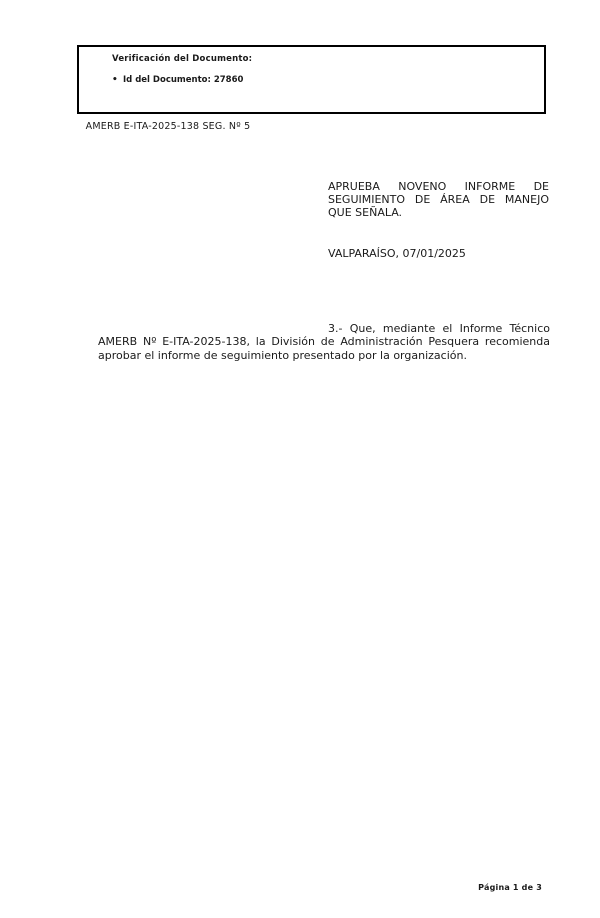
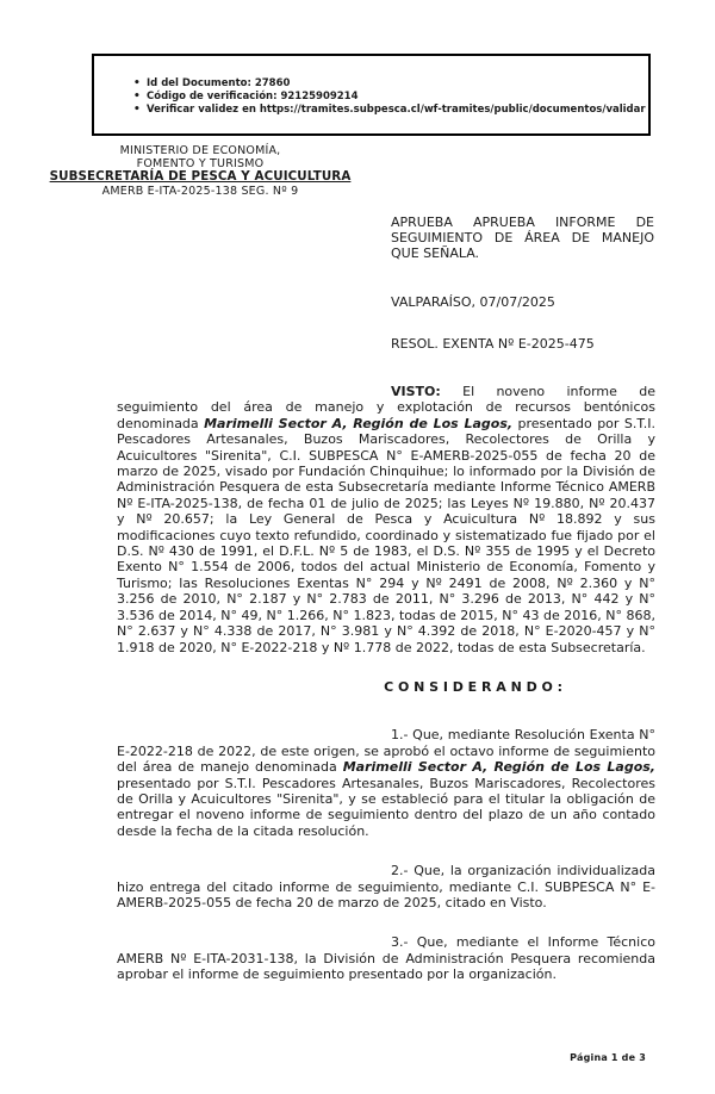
- Verificación del Documento:
  Id del Documento: 27860
+ Código de verificación: 92125909214
+ Verificar validez en https://tramites.subpesca.cl/wf-tramites/public/documentos/validar
+ MINISTERIO DE ECONOMÍA,
+ FOMENTO Y TURISMO
+ SUBSECRETARÍA DE PESCA Y ACUICULTURA
- AMERB E-ITA-2025-138 SEG. Nº 5
+ AMERB E-ITA-2025-138 SEG. Nº 9
- APRUEBA NOVENO INFORME DE SEGUIMIENTO DE ÁREA DE MANEJO QUE SEÑALA.
+ APRUEBA APRUEBA INFORME DE SEGUIMIENTO DE ÁREA DE MANEJO QUE SEÑALA.
- VALPARAÍSO, 07/01/2025
+ VALPARAÍSO, 07/07/2025
+ RESOL. EXENTA Nº E-2025-475
+ VISTO: El noveno informe de seguimiento del área de manejo y explotación de recursos bentónicos denominada Marimelli Sector A, Región de Los Lagos, presentado por S.T.I. Pescadores Artesanales, Buzos Mariscadores, Recolectores de Orilla y Acuicultores "Sirenita", C.I. SUBPESCA N° E-AMERB-2025-055 de fecha 20 de marzo de 2025, visado por Fundación Chinquihue; lo informado por la División de Administración Pesquera de esta Subsecretaría mediante Informe Técnico AMERB Nº E-ITA-2025-138, de fecha 01 de julio de 2025; las Leyes Nº 19.880, Nº 20.437 y Nº 20.657; la Ley General de Pesca y Acuicultura Nº 18.892 y sus modificaciones cuyo texto refundido, coordinado y sistematizado fue fijado por el D.S. Nº 430 de 1991, el D.F.L. Nº 5 de 1983, el D.S. Nº 355 de 1995 y el Decreto Exento N° 1.554 de 2006, todos del actual Ministerio de Economía, Fomento y Turismo; las Resoluciones Exentas N° 294 y Nº 2491 de 2008, Nº 2.360 y N° 3.256 de 2010, N° 2.187 y N° 2.783 de 2011, N° 3.296 de 2013, N° 442 y N° 3.536 de 2014, N° 49, N° 1.266, N° 1.823, todas de 2015, N° 43 de 2016, N° 868, N° 2.637 y N° 4.338 de 2017, N° 3.981 y N° 4.392 de 2018, N° E-2020-457 y N° 1.918 de 2020, N° E-2022-218 y Nº 1.778 de 2022, todas de esta Subsecretaría.
+ CONSIDERANDO:
+ 1.- Que, mediante Resolución Exenta N° E-2022-218 de 2022, de este origen, se aprobó el octavo informe de seguimiento del área de manejo denominada Marimelli Sector A, Región de Los Lagos, presentado por S.T.I. Pescadores Artesanales, Buzos Mariscadores, Recolectores de Orilla y Acuicultores "Sirenita", y se estableció para el titular la obligación de entregar el noveno informe de seguimiento dentro del plazo de un año contado desde la fecha de la citada resolución.
+ 2.- Que, la organización individualizada hizo entrega del citado informe de seguimiento, mediante C.I. SUBPESCA N° E-AMERB-2025-055 de fecha 20 de marzo de 2025, citado en Visto.
- 3.- Que, mediante el Informe Técnico AMERB Nº E-ITA-2025-138, la División de Administración Pesquera recomienda aprobar el informe de seguimiento presentado por la organización.
+ 3.- Que, mediante el Informe Técnico AMERB Nº E-ITA-2031-138, la División de Administración Pesquera recomienda aprobar el informe de seguimiento presentado por la organización.
  Página 1 de 3
